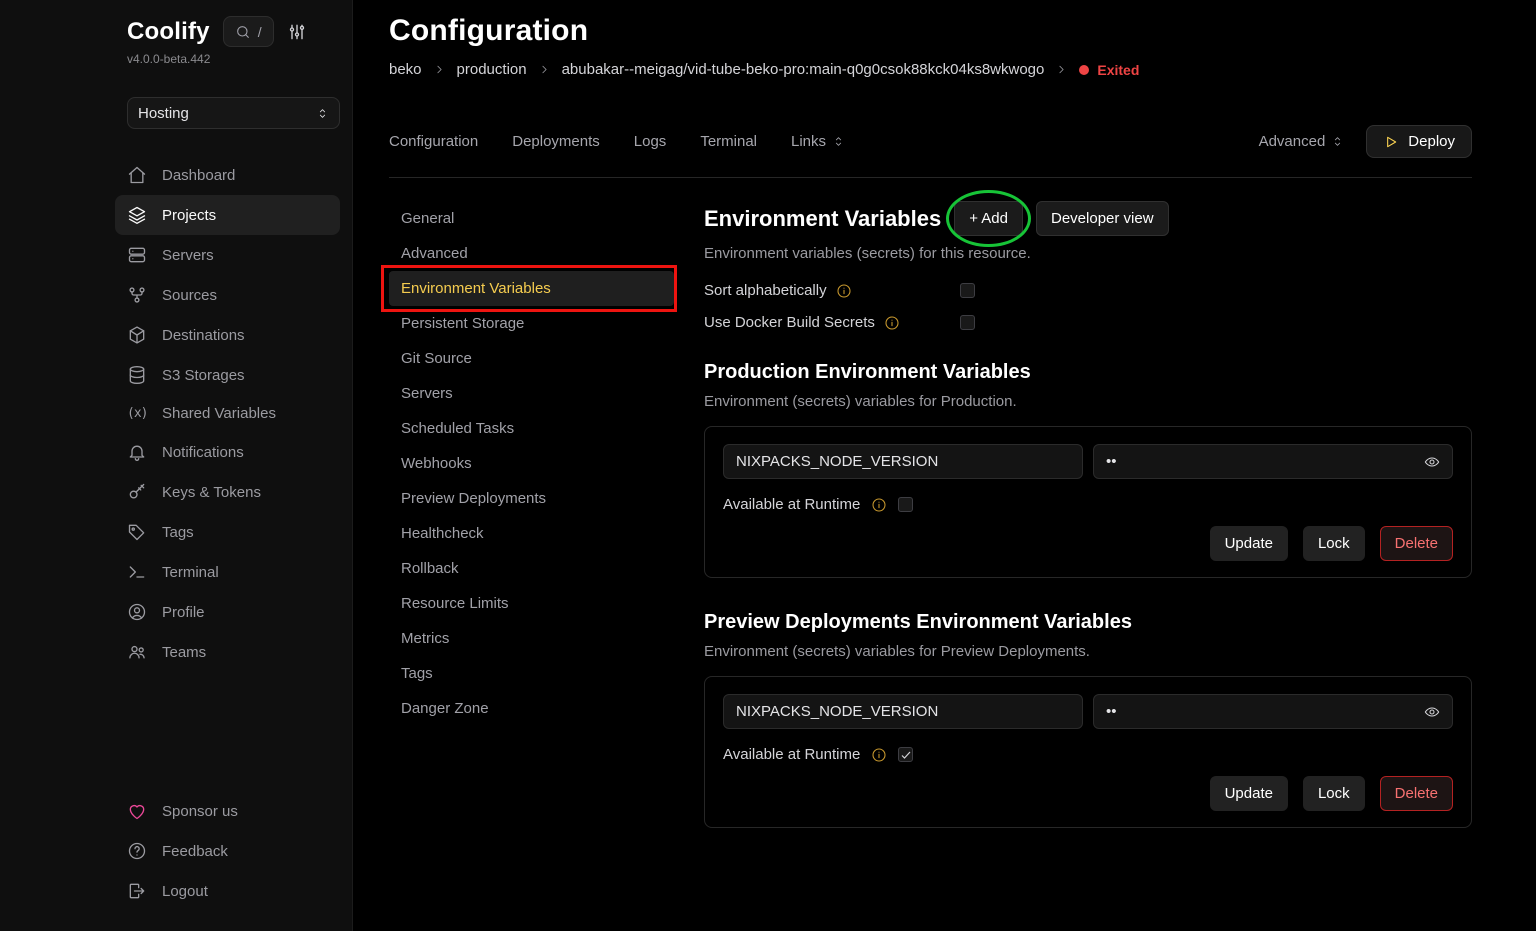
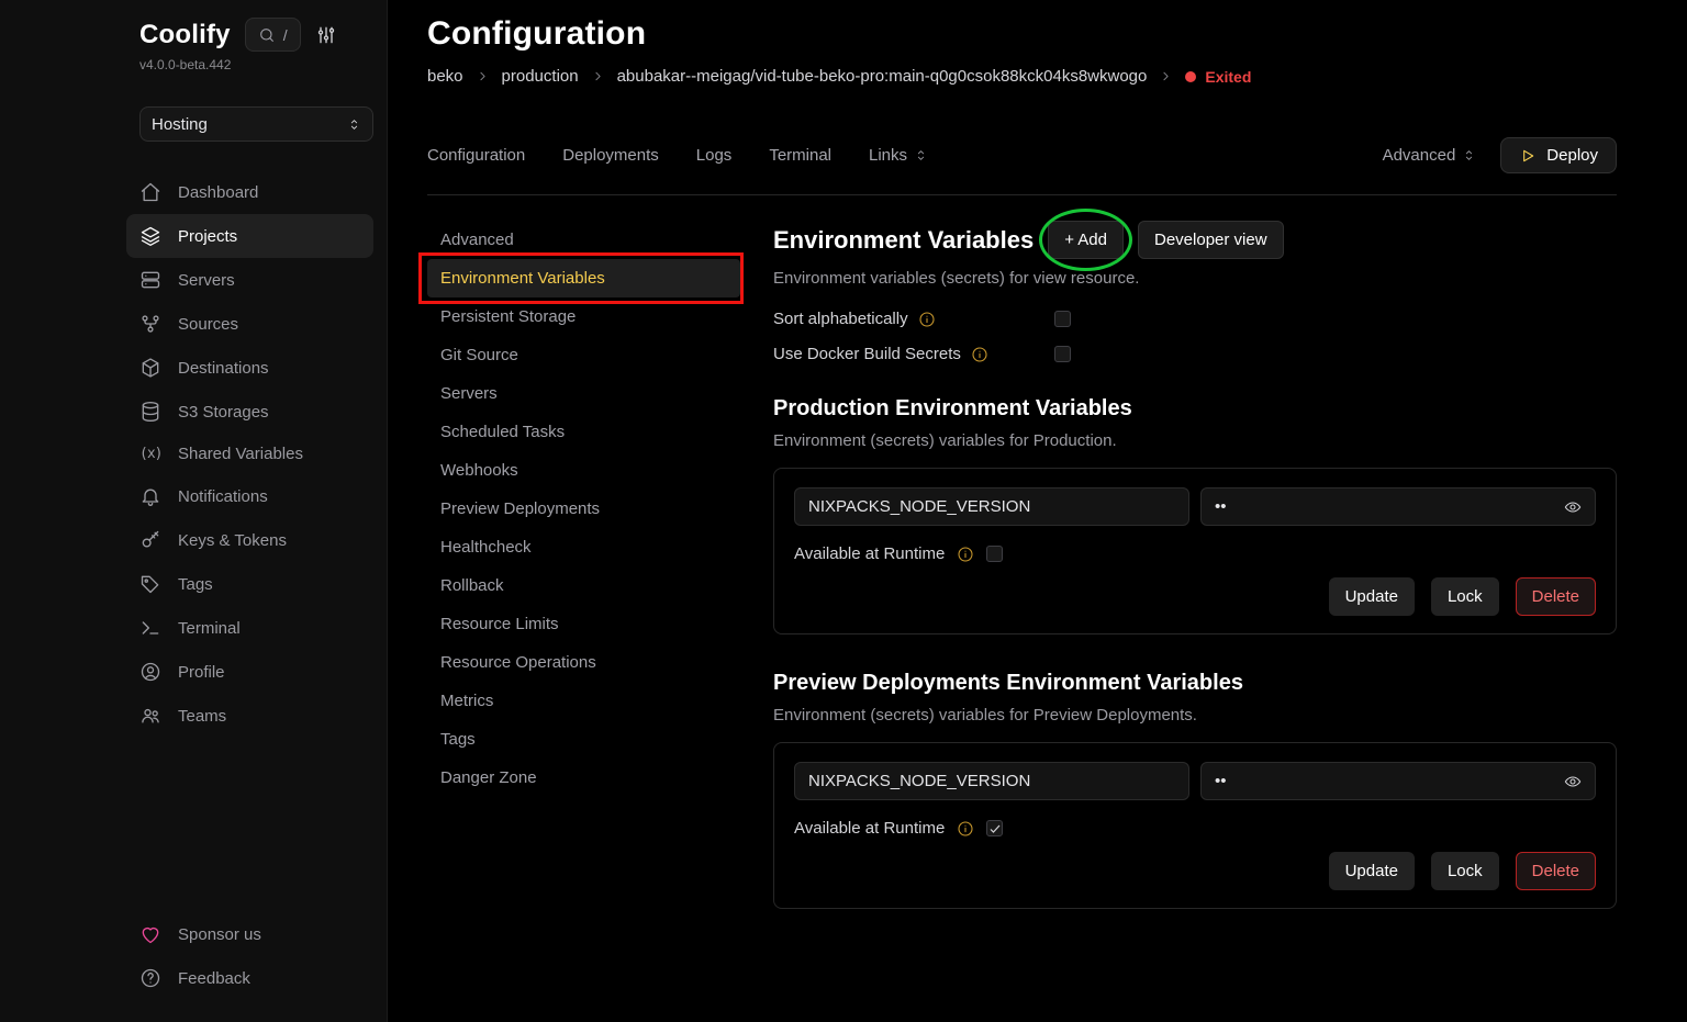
  Coolify
  /
  v4.0.0-beta.442
  Hosting
  Dashboard
  Projects
  Servers
  Sources
  Destinations
  S3 Storages
  (x)
  Shared Variables
  Notifications
  Keys & Tokens
  Tags
  Terminal
  Profile
  Teams
  Sponsor us
  Feedback
- Logout
  Configuration
  beko
  production
  abubakar--meigag/vid-tube-beko-pro:main-q0g0csok88kck04ks8wkwogo
  Exited
  Configuration
  Deployments
  Logs
  Terminal
  Links
  Advanced
  Deploy
- General
  Advanced
  Environment Variables
  Persistent Storage
  Git Source
  Servers
  Scheduled Tasks
  Webhooks
  Preview Deployments
  Healthcheck
  Rollback
  Resource Limits
+ Resource Operations
  Metrics
  Tags
  Danger Zone
  Environment Variables
  + Add
  Developer view
- Environment variables (secrets) for this resource.
+ Environment variables (secrets) for view resource.
  Sort alphabetically
  Use Docker Build Secrets
  Production Environment Variables
  Environment (secrets) variables for Production.
  NIXPACKS_NODE_VERSION
  ••
  Available at Runtime
  Update
  Lock
  Delete
  Preview Deployments Environment Variables
  Environment (secrets) variables for Preview Deployments.
  NIXPACKS_NODE_VERSION
  ••
  Available at Runtime
  Update
  Lock
  Delete
